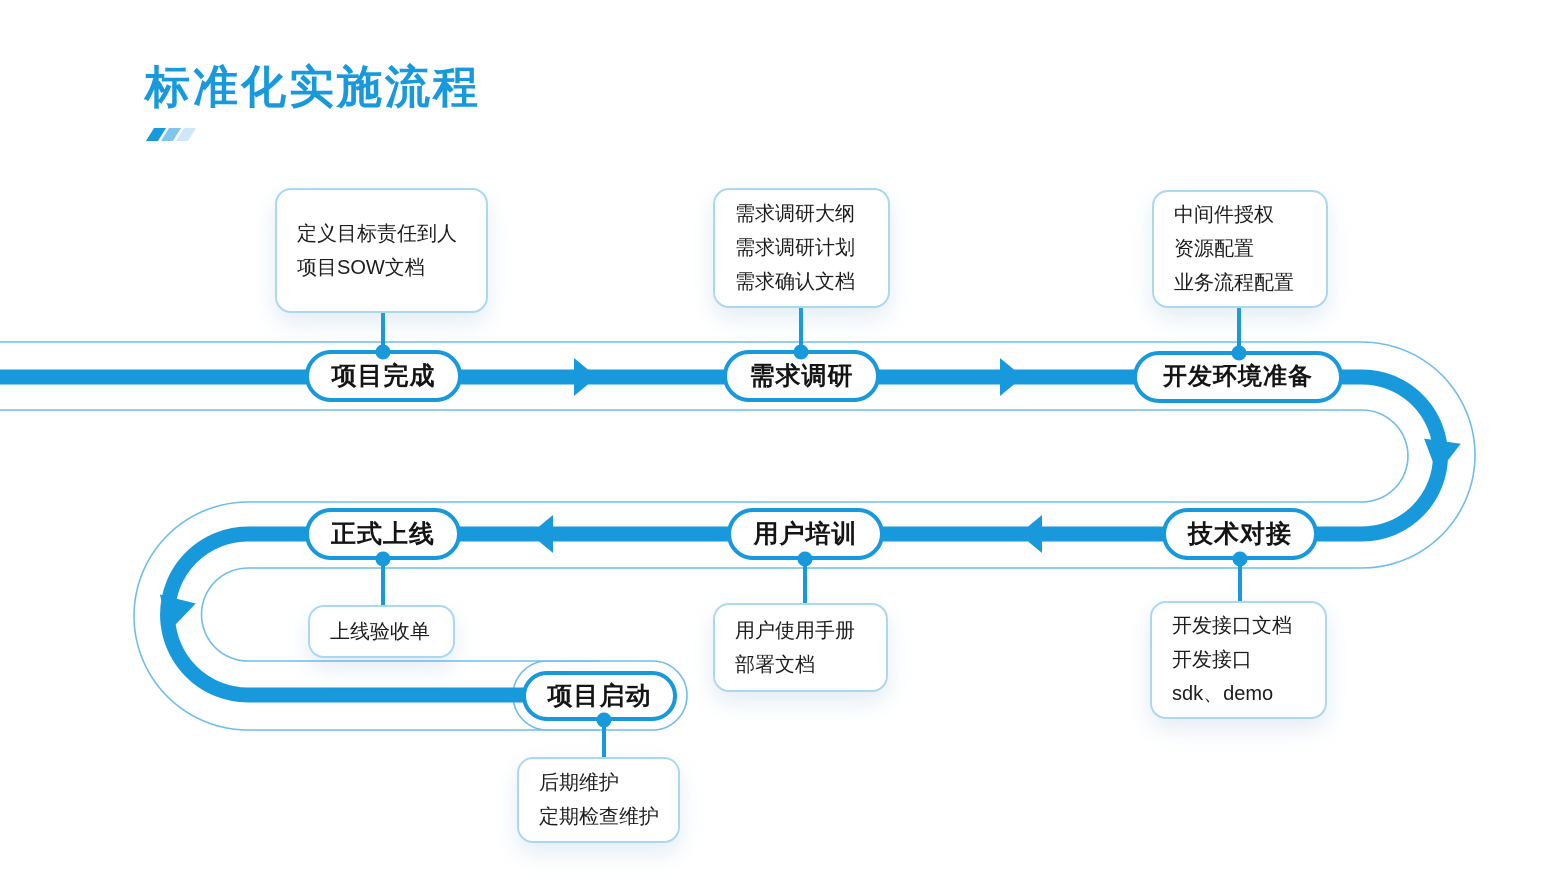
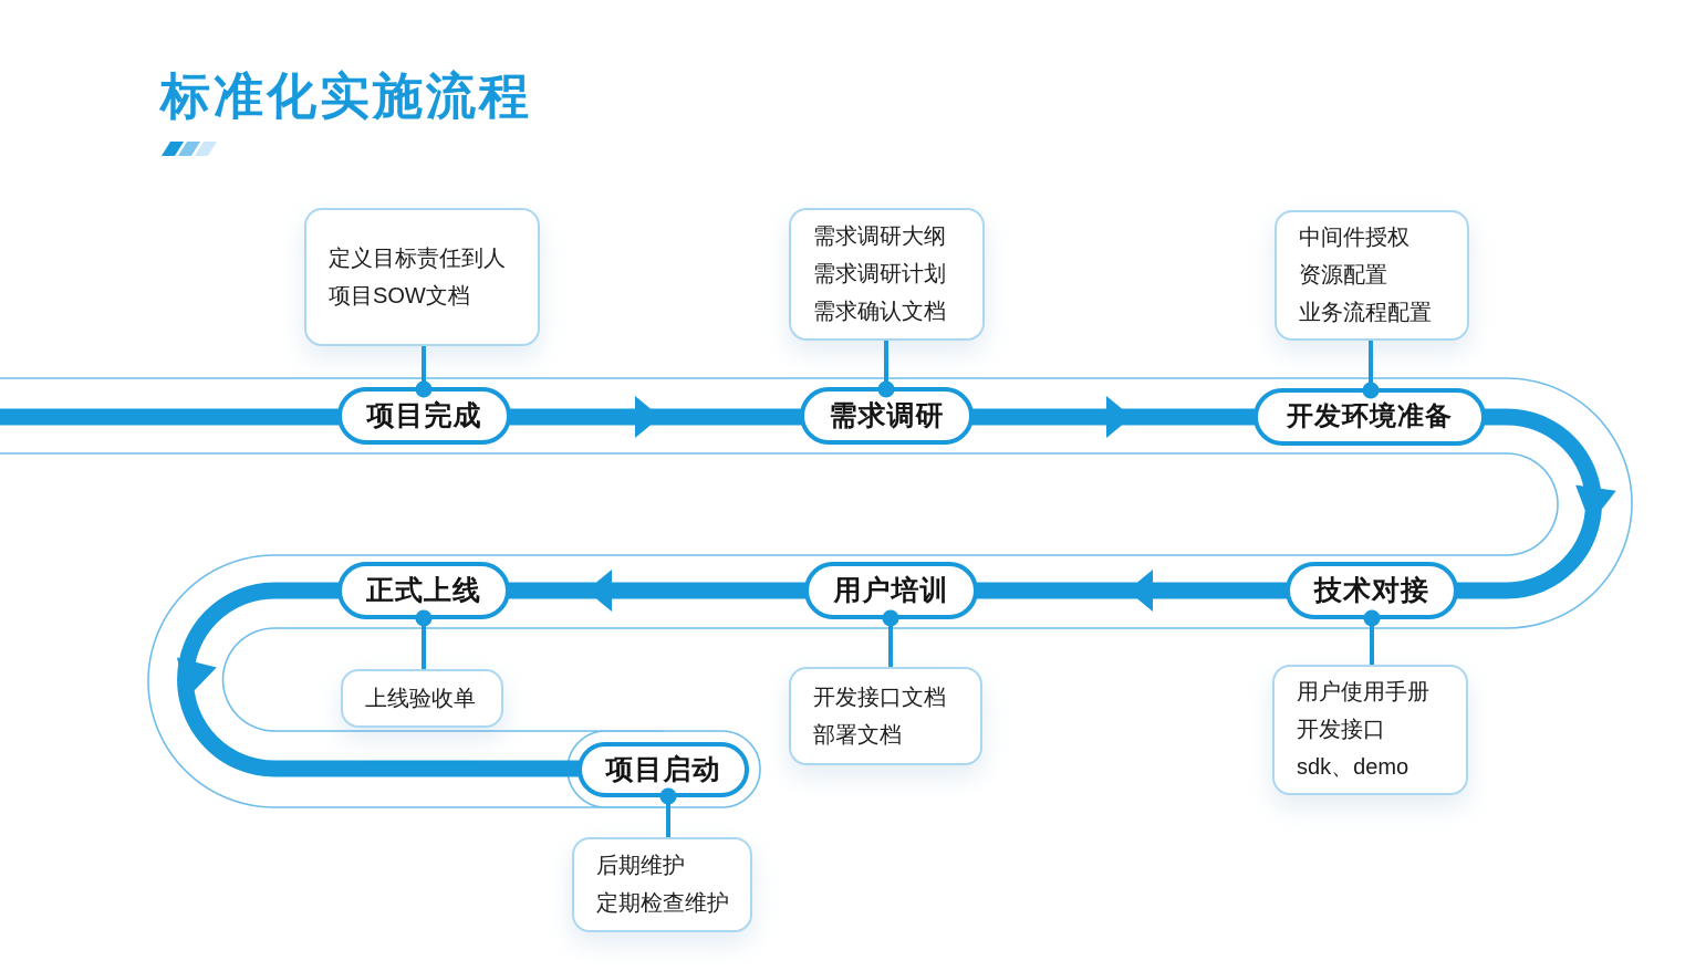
  标准化实施流程
  项目完成
  需求调研
  开发环境准备
  技术对接
  用户培训
  正式上线
  项目启动
  定义目标责任到人
  项目SOW文档
  需求调研大纲
  需求调研计划
  需求确认文档
  中间件授权
  资源配置
  业务流程配置
- 开发接口文档
+ 用户使用手册
  开发接口
  sdk、demo
- 用户使用手册
+ 开发接口文档
  部署文档
  上线验收单
  后期维护
  定期检查维护
